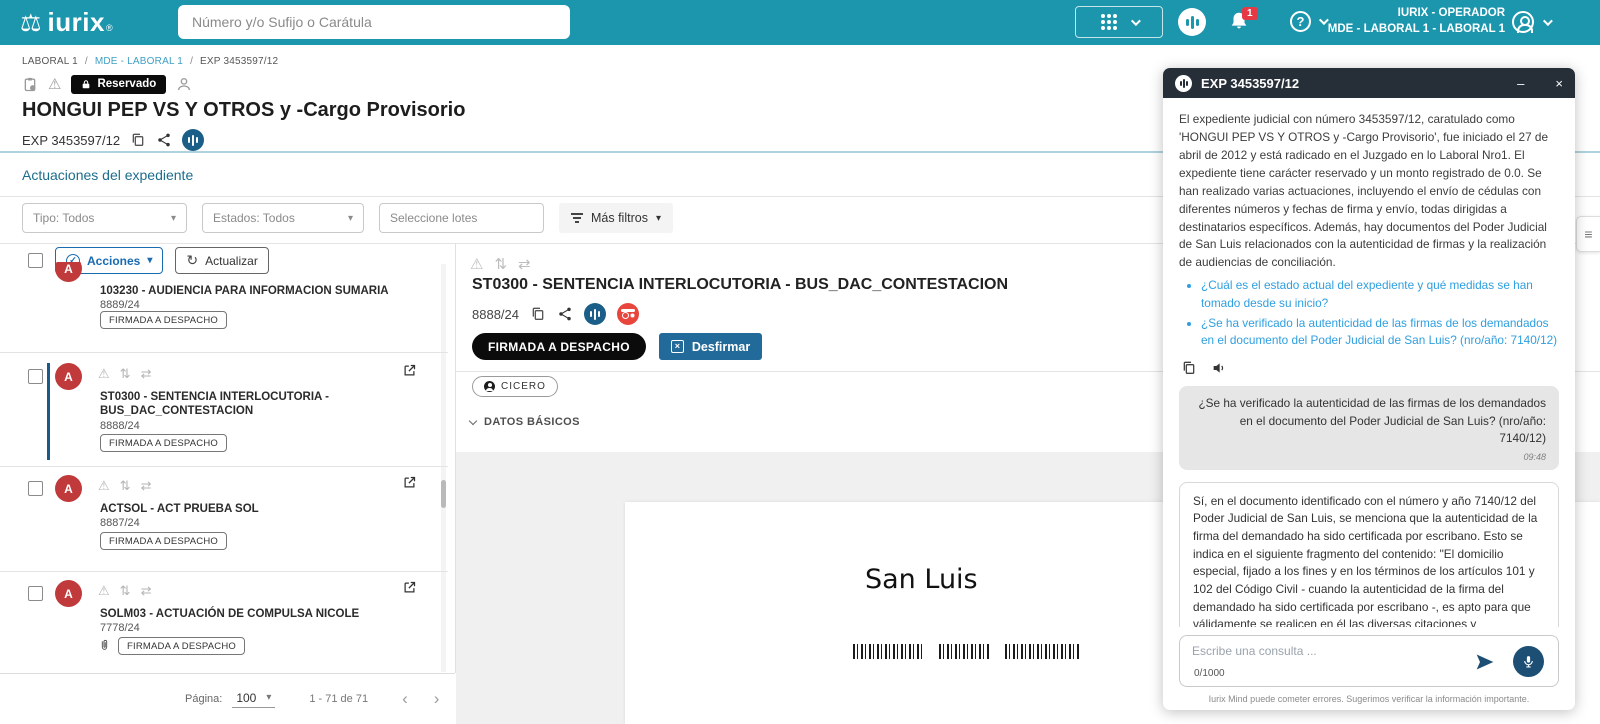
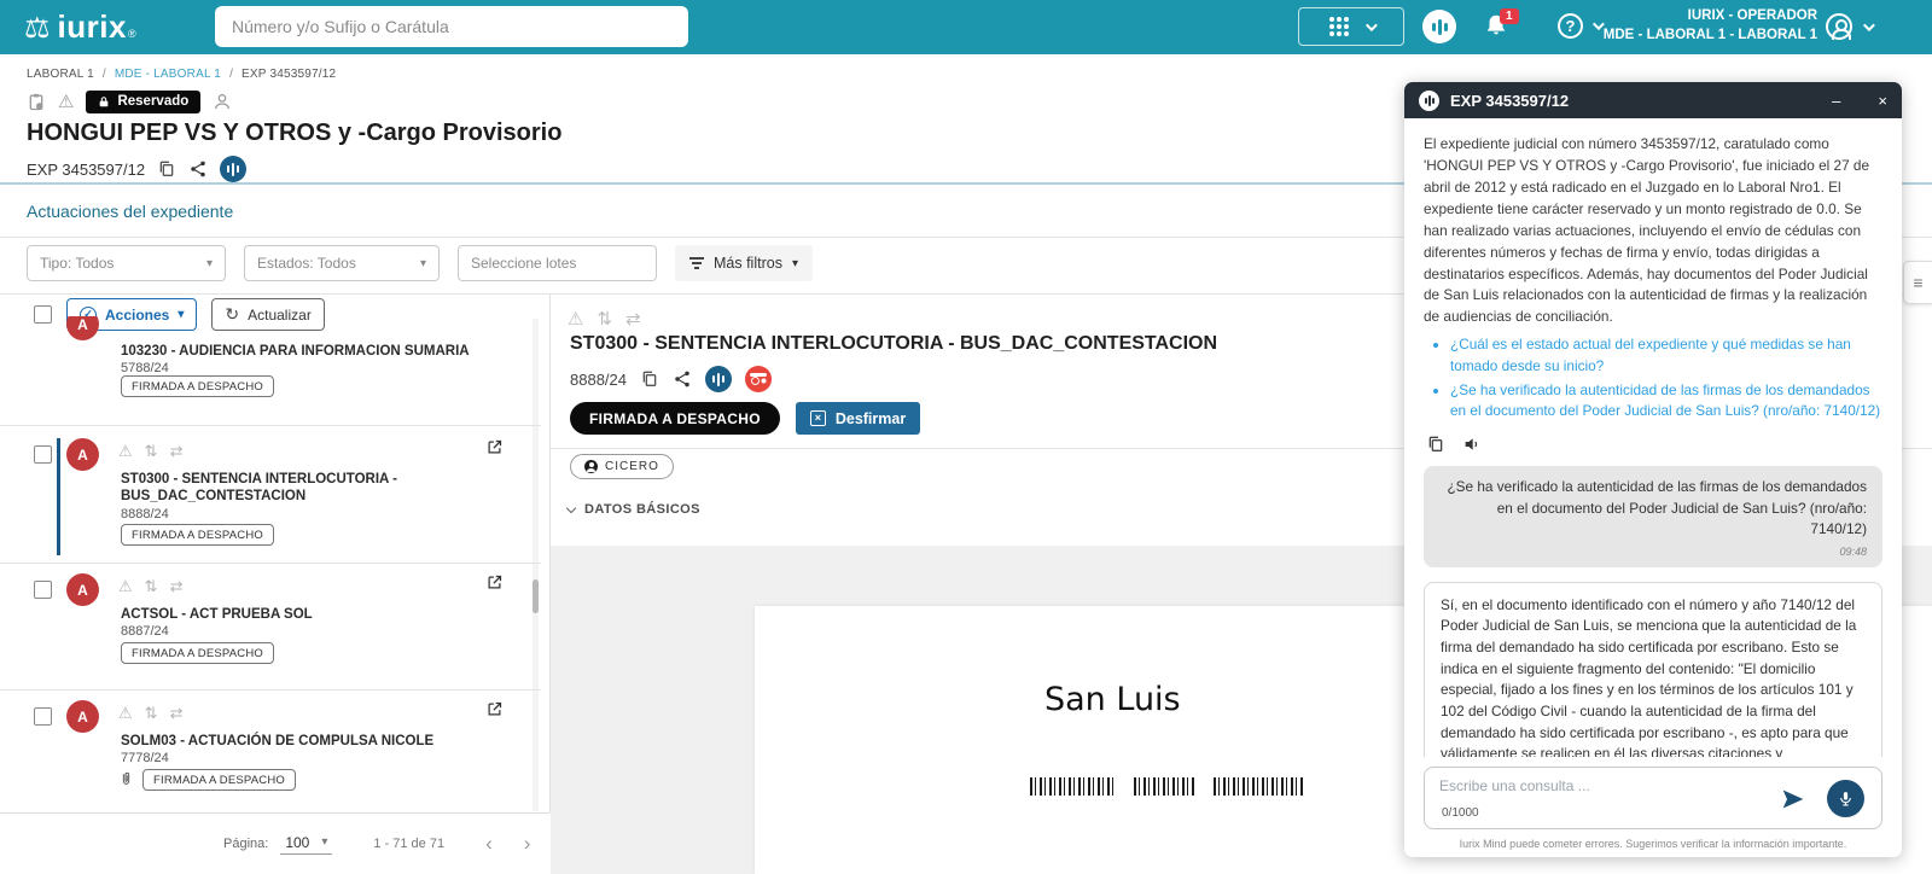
  ⚖
  iurix
  ®
  Número y/o Sufijo o Carátula
  1
  ?
  IURIX - OPERADOR
  MDE - LABORAL 1 - LABORAL 1
  LABORAL 1 / MDE - LABORAL 1 / EXP 3453597/12
  ⚠
  Reservado
  HONGUI PEP VS Y OTROS y -Cargo Provisorio
  EXP 3453597/12
  Actuaciones del expediente
  Tipo: Todos
  ▾
  Estados: Todos
  ▾
  Seleccione lotes
  Más filtros
  ▾
  ✓
  Acciones
  ▾
  ↻
  Actualizar
  A
  103230 - AUDIENCIA PARA INFORMACION SUMARIA
- 8889/24
+ 5788/24
  FIRMADA A DESPACHO
  A
  ⚠
  ⇅
  ⇄
  ST0300 - SENTENCIA INTERLOCUTORIA - BUS_DAC_CONTESTACION
  8888/24
  FIRMADA A DESPACHO
  A
  ⚠
  ⇅
  ⇄
  ACTSOL - ACT PRUEBA SOL
  8887/24
  FIRMADA A DESPACHO
  A
  ⚠
  ⇅
  ⇄
  SOLM03 - ACTUACIÓN DE COMPULSA NICOLE
  7778/24
  FIRMADA A DESPACHO
  Página:
  100
  ▾
  1 - 71 de 71
  ‹
  ›
  ⚠
  ⇅
  ⇄
  ST0300 - SENTENCIA INTERLOCUTORIA - BUS_DAC_CONTESTACION
  8888/24
  FIRMADA A DESPACHO
  ×
  Desfirmar
  CICERO
  DATOS BÁSICOS
  San Luis
  EXP 3453597/12
  –
  ×
  El expediente judicial con número 3453597/12, caratulado como 'HONGUI PEP VS Y OTROS y -Cargo Provisorio', fue iniciado el 27 de abril de 2012 y está radicado en el Juzgado en lo Laboral Nro1. El expediente tiene carácter reservado y un monto registrado de 0.0. Se han realizado varias actuaciones, incluyendo el envío de cédulas con diferentes números y fechas de firma y envío, todas dirigidas a destinatarios específicos. Además, hay documentos del Poder Judicial de San Luis relacionados con la autenticidad de firmas y la realización de audiencias de conciliación.
  ¿Cuál es el estado actual del expediente y qué medidas se han tomado desde su inicio?
  ¿Se ha verificado la autenticidad de las firmas de los demandados en el documento del Poder Judicial de San Luis? (nro/año: 7140/12)
  ¿Se ha verificado la autenticidad de las firmas de los demandados en el documento del Poder Judicial de San Luis? (nro/año: 7140/12)
  09:48
  Sí, en el documento identificado con el número y año 7140/12 del Poder Judicial de San Luis, se menciona que la autenticidad de la firma del demandado ha sido certificada por escribano. Esto se indica en el siguiente fragmento del contenido: "El domicilio especial, fijado a los fines y en los términos de los artículos 101 y 102 del Código Civil - cuando la autenticidad de la firma del demandado ha sido certificada por escribano -, es apto para que válidamente se realicen en él las diversas citaciones y
  Escribe una consulta ...
  0/1000
  Iurix Mind puede cometer errores. Sugerimos verificar la información importante.
  ≡
